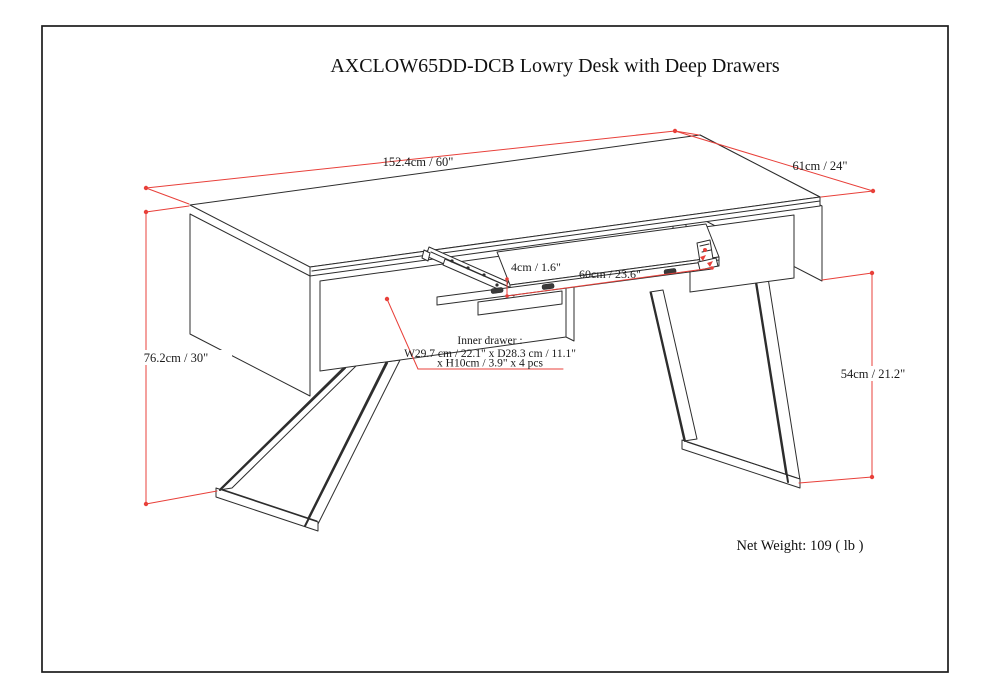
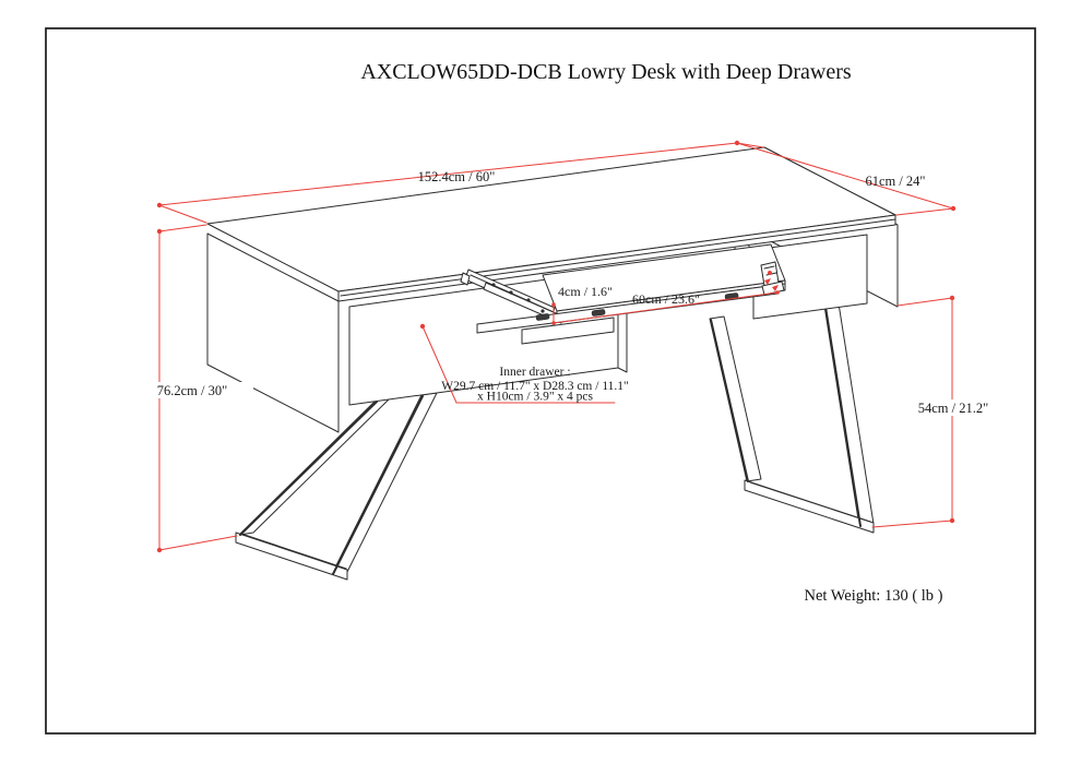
  AXCLOW65DD-DCB Lowry Desk with Deep Drawers
  152.4cm / 60"
  61cm / 24"
  76.2cm / 30"
  54cm / 21.2"
  4cm / 1.6"
  60cm / 23.6"
  Inner drawer :
- W29.7 cm / 22.1" x D28.3 cm / 11.1"
+ W29.7 cm / 11.7" x D28.3 cm / 11.1"
  x H10cm / 3.9" x 4 pcs
- Net Weight: 109 ( lb )
+ Net Weight: 130 ( lb )
